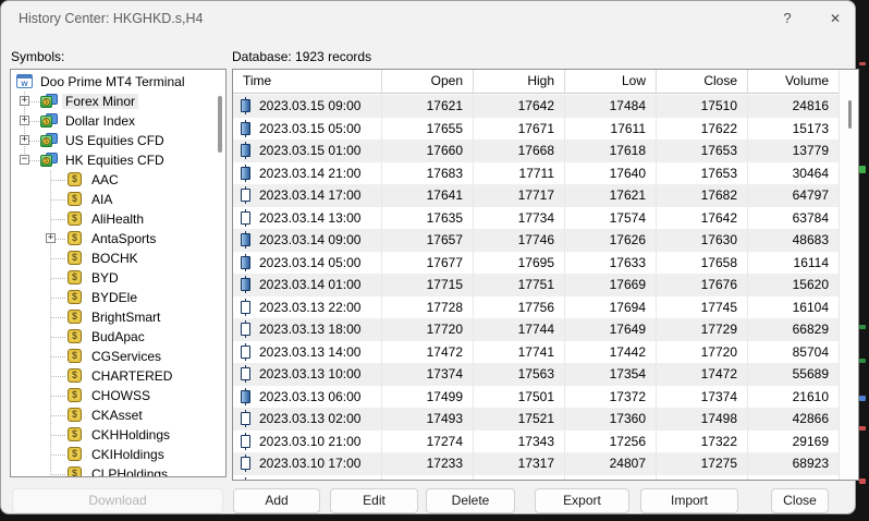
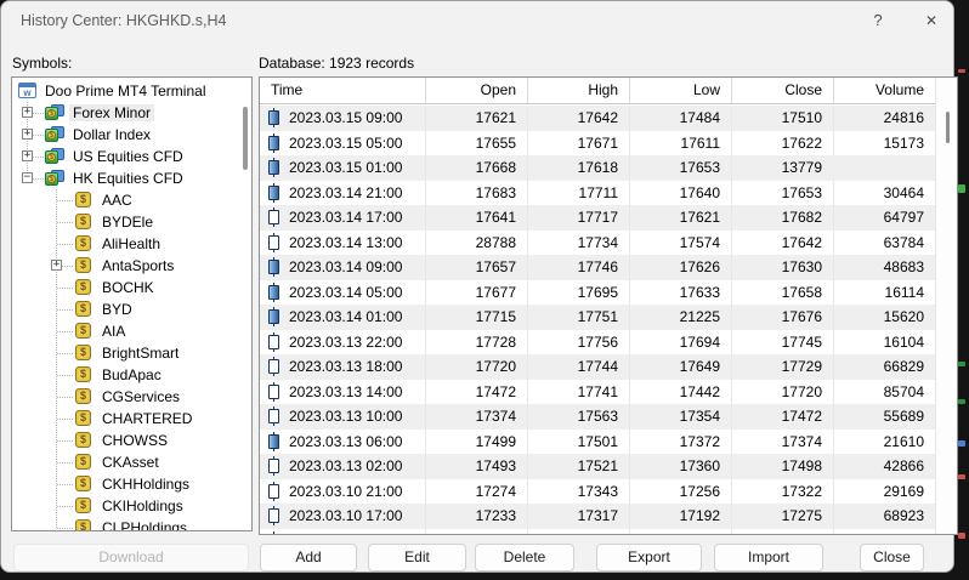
  History Center: HKGHKD.s,H4
  ?
  ✕
  Symbols:
  Database: 1923 records
  w
  Doo Prime MT4 Terminal
  +
  Forex Minor
  +
  Dollar Index
  +
  US Equities CFD
  −
  HK Equities CFD
  $
  AAC
  $
- AIA
+ BYDEle
  $
  AliHealth
  +
  $
  AntaSports
  $
  BOCHK
  $
  BYD
  $
- BYDEle
+ AIA
  $
  BrightSmart
  $
  BudApac
  $
  CGServices
  $
  CHARTERED
  $
  CHOWSS
  $
  CKAsset
  $
  CKHHoldings
  $
  CKIHoldings
  $
  CLPHoldings
  Time
  Open
  High
  Low
  Close
  Volume
  2023.03.15 09:00
  17621
  17642
  17484
  17510
  24816
  2023.03.15 05:00
  17655
  17671
  17611
  17622
  15173
  2023.03.15 01:00
- 17660
  17668
  17618
  17653
  13779
  2023.03.14 21:00
  17683
  17711
  17640
  17653
  30464
  2023.03.14 17:00
  17641
  17717
  17621
  17682
  64797
  2023.03.14 13:00
- 17635
+ 28788
  17734
  17574
  17642
  63784
  2023.03.14 09:00
  17657
  17746
  17626
  17630
  48683
  2023.03.14 05:00
  17677
  17695
  17633
  17658
  16114
  2023.03.14 01:00
  17715
  17751
- 17669
+ 21225
  17676
  15620
  2023.03.13 22:00
  17728
  17756
  17694
  17745
  16104
  2023.03.13 18:00
  17720
  17744
  17649
  17729
  66829
  2023.03.13 14:00
  17472
  17741
  17442
  17720
  85704
  2023.03.13 10:00
  17374
  17563
  17354
  17472
  55689
  2023.03.13 06:00
  17499
  17501
  17372
  17374
  21610
  2023.03.13 02:00
  17493
  17521
  17360
  17498
  42866
  2023.03.10 21:00
  17274
  17343
  17256
  17322
  29169
  2023.03.10 17:00
  17233
  17317
- 24807
+ 17192
  17275
  68923
  Download
  Add
  Edit
  Delete
  Export
  Import
  Close
